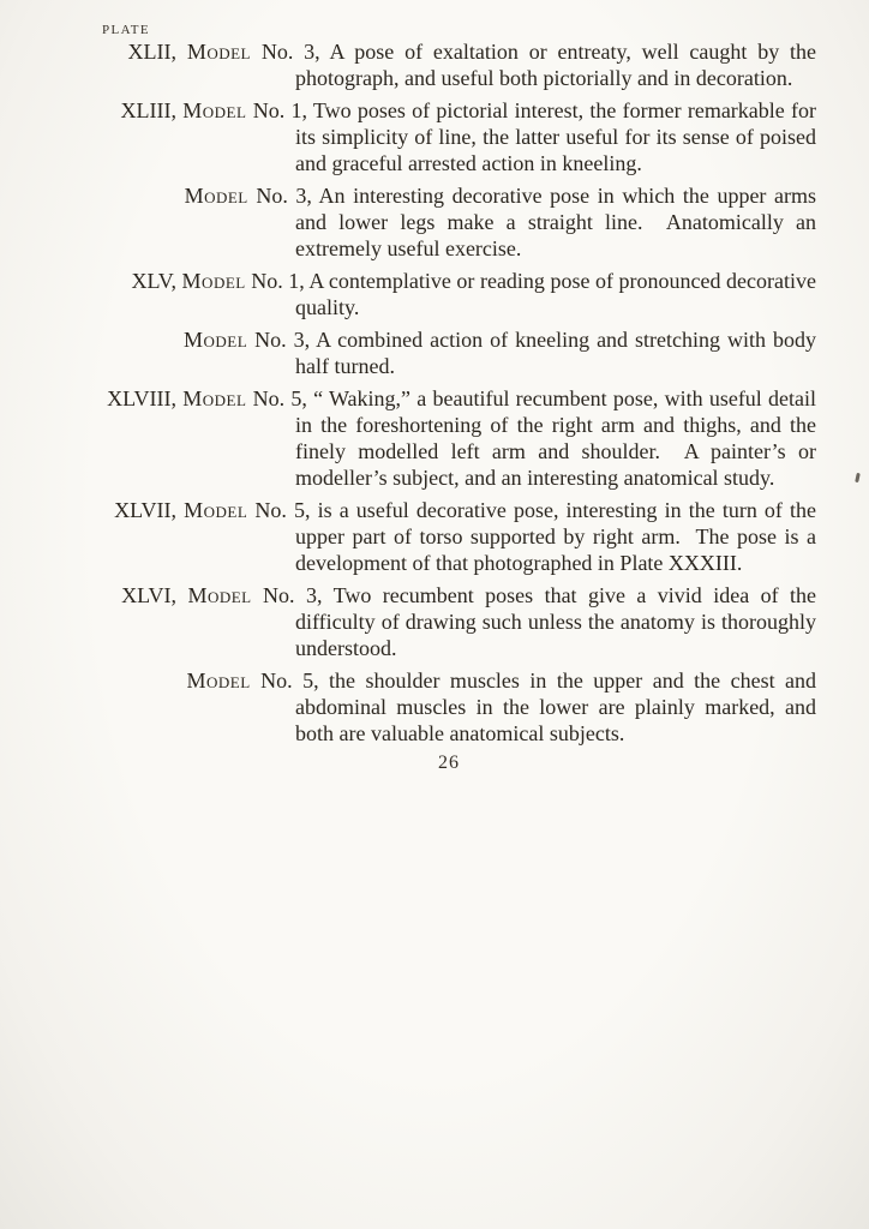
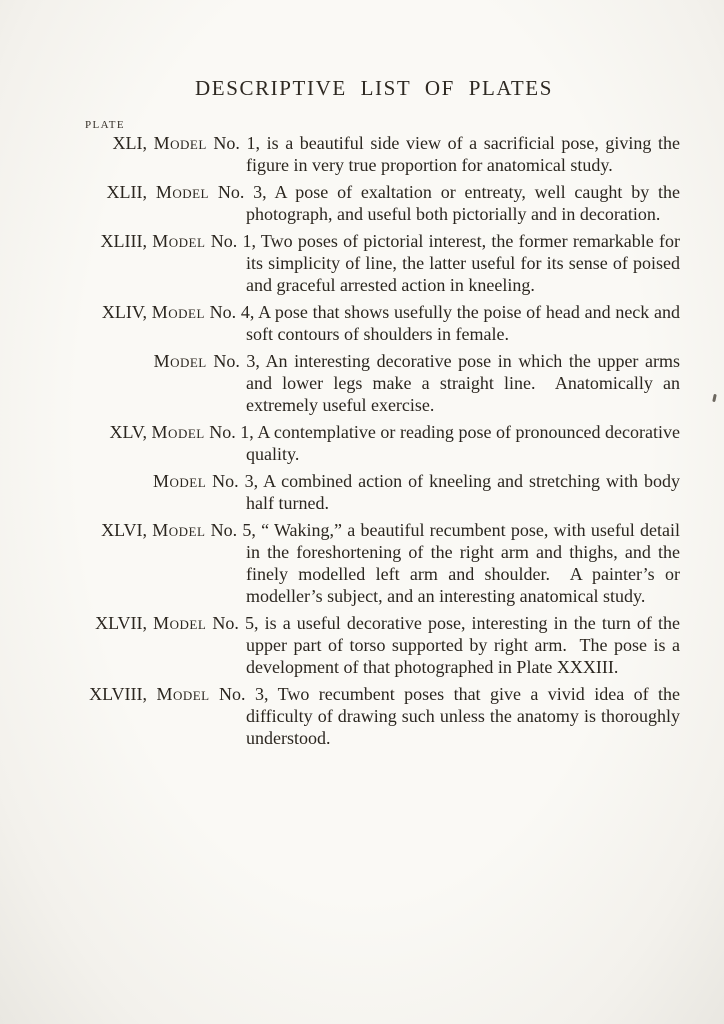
+ DESCRIPTIVE LIST OF PLATES
  PLATE
+ XLI, Model No. 1, is a beautiful side view of a sacrificial pose, giving the figure in very true proportion for anatomical study.
  XLII, Model No. 3, A pose of exaltation or entreaty, well caught by the photograph, and useful both pictorially and in decoration.
  XLIII, Model No. 1, Two poses of pictorial interest, the former remarkable for its simplicity of line, the latter useful for its sense of poised and graceful arrested action in kneeling.
+ XLIV, Model No. 4, A pose that shows usefully the poise of head and neck and soft contours of shoulders in female.
  Model No. 3, An interesting decorative pose in which the upper arms and lower legs make a straight line. Anatomically an extremely useful exercise.
  XLV, Model No. 1, A contemplative or reading pose of pronounced decorative quality.
  Model No. 3, A combined action of kneeling and stretching with body half turned.
- XLVIII, Model No. 5, “ Waking,” a beautiful recumbent pose, with useful detail in the foreshortening of the right arm and thighs, and the finely modelled left arm and shoulder. A painter’s or modeller’s subject, and an interesting anatomical study.
+ XLVI, Model No. 5, “ Waking,” a beautiful recumbent pose, with useful detail in the foreshortening of the right arm and thighs, and the finely modelled left arm and shoulder. A painter’s or modeller’s subject, and an interesting anatomical study.
  XLVII, Model No. 5, is a useful decorative pose, interesting in the turn of the upper part of torso supported by right arm. The pose is a development of that photographed in Plate XXXIII.
- XLVI, Model No. 3, Two recumbent poses that give a vivid idea of the difficulty of drawing such unless the anatomy is thoroughly understood.
+ XLVIII, Model No. 3, Two recumbent poses that give a vivid idea of the difficulty of drawing such unless the anatomy is thoroughly understood.
- Model No. 5, the shoulder muscles in the upper and the chest and abdominal muscles in the lower are plainly marked, and both are valuable anatomical subjects.
- 26
